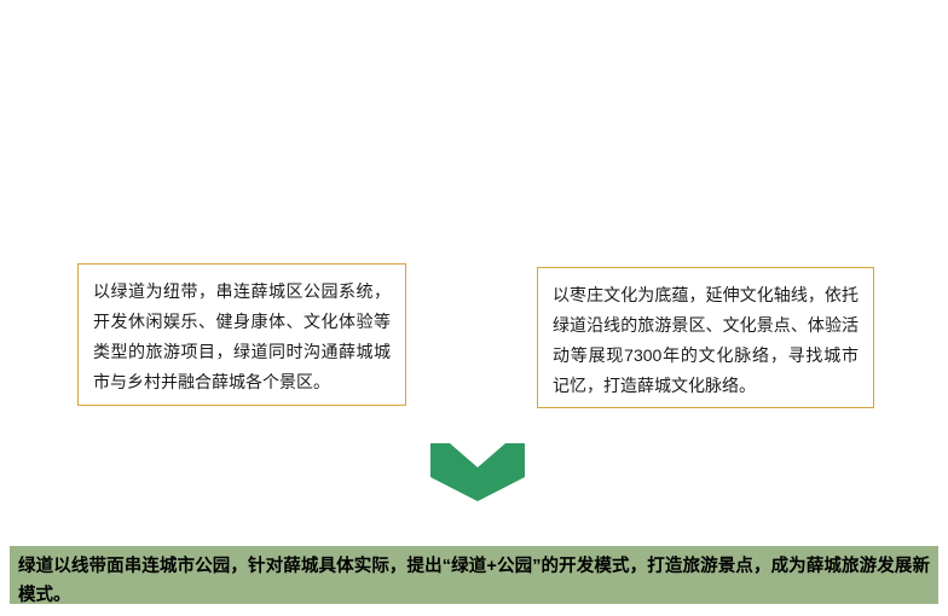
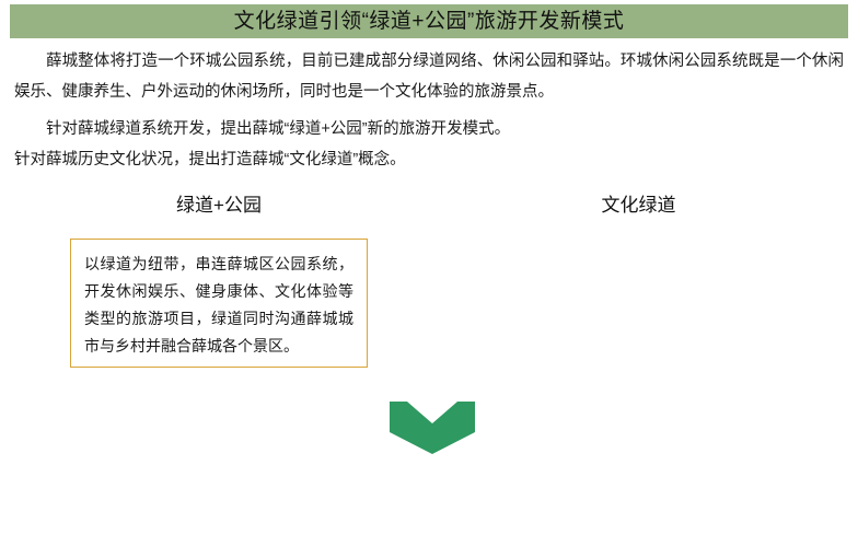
+ 文化绿道引领“绿道+公园”旅游开发新模式
+ 薛城整体将打造一个环城公园系统，目前已建成部分绿道网络、休闲公园和驿站。环城休闲公园系统既是一个休闲娱乐、健康养生、户外运动的休闲场所，同时也是一个文化体验的旅游景点。
+ 针对薛城绿道系统开发，提出薛城“绿道+公园”新的旅游开发模式。
+ 针对薛城历史文化状况，提出打造薛城“文化绿道”概念。
+ 绿道+公园
+ 文化绿道
  以绿道为纽带，串连薛城区公园系统，开发休闲娱乐、健身康体、文化体验等类型的旅游项目，绿道同时沟通薛城城市与乡村并融合薛城各个景区。
- 以枣庄文化为底蕴，延伸文化轴线，依托绿道沿线的旅游景区、文化景点、体验活动等展现7300年的文化脉络，寻找城市记忆，打造薛城文化脉络。
- 绿道以线带面串连城市公园，针对薛城具体实际，提出“绿道+公园”的开发模式，打造旅游景点，成为薛城旅游发展新模式。
